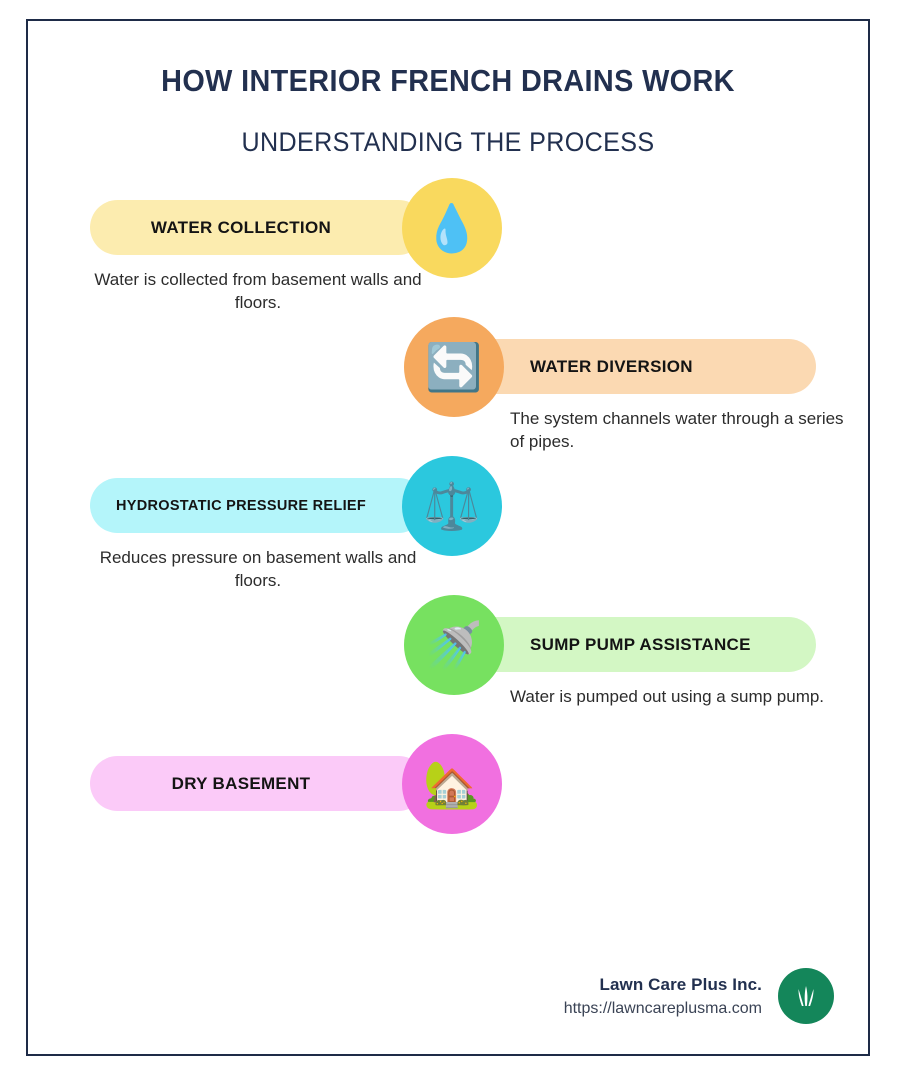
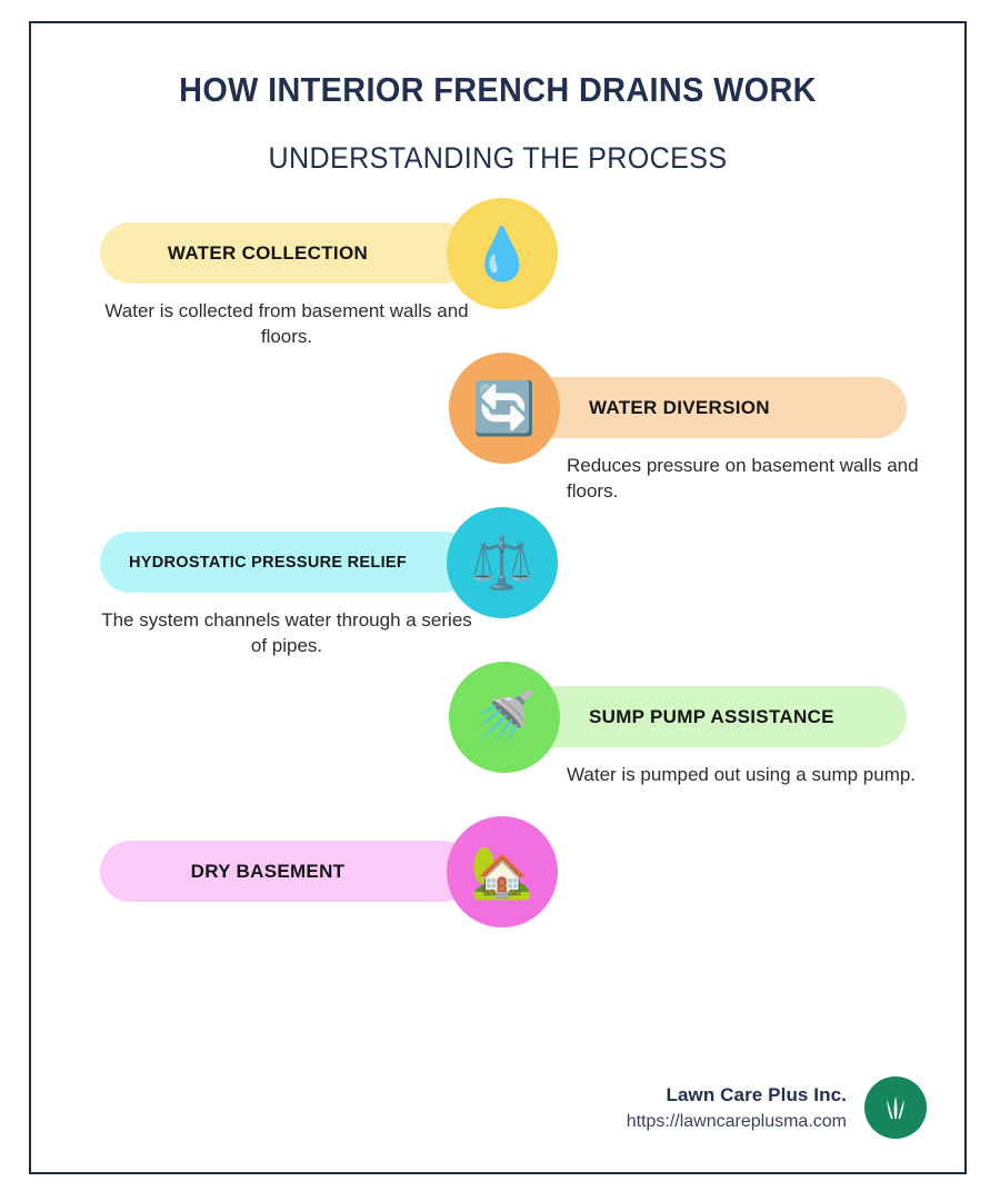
  HOW INTERIOR FRENCH DRAINS WORK
  UNDERSTANDING THE PROCESS
  WATER COLLECTION
  💧
  Water is collected from basement walls and floors.
  WATER DIVERSION
  🔄
- The system channels water through a series of pipes.
+ Reduces pressure on basement walls and floors.
  HYDROSTATIC PRESSURE RELIEF
  ⚖️
- Reduces pressure on basement walls and floors.
+ The system channels water through a series of pipes.
  SUMP PUMP ASSISTANCE
  🚿
  Water is pumped out using a sump pump.
  DRY BASEMENT
  🏡
  Lawn Care Plus Inc.
  https://lawncareplusma.com
